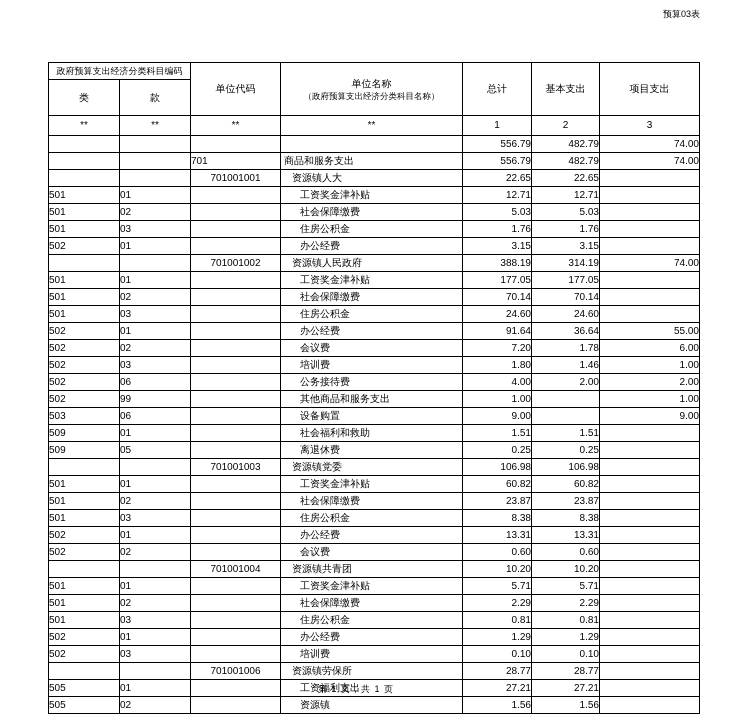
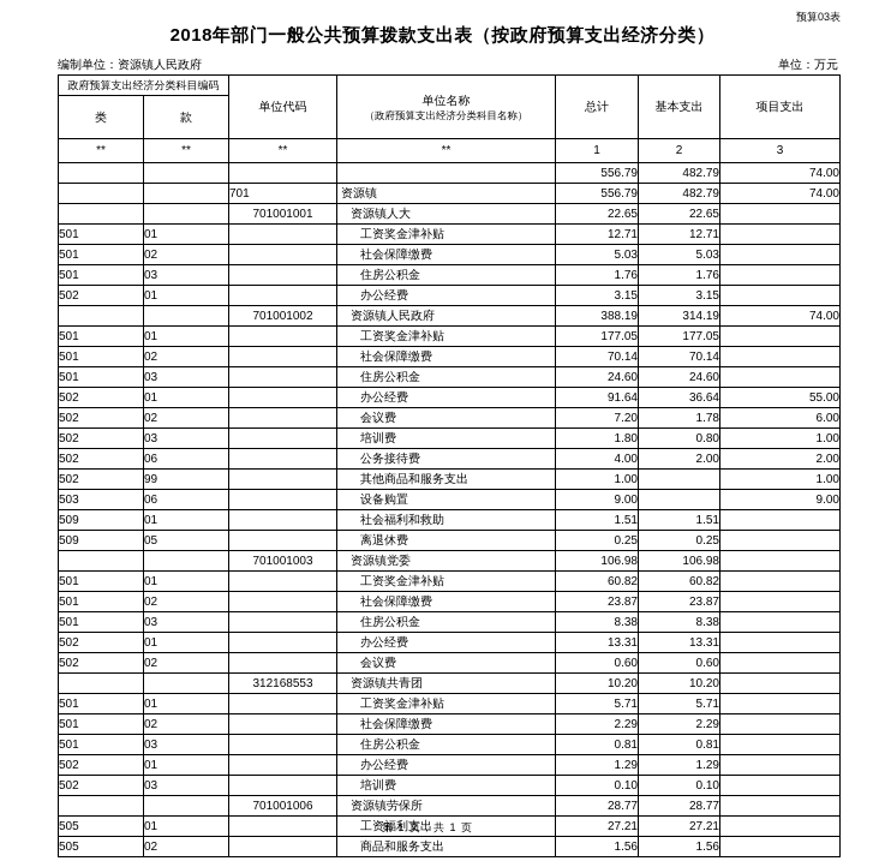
  预算03表
+ 2018年部门一般公共预算拨款支出表（按政府预算支出经济分类）
+ 编制单位：资源镇人民政府
+ 单位：万元
  政府预算支出经济分类科目编码	单位代码	单位名称 （政府预算支出经济分类科目名称）	总计	基本支出	项目支出
  类	款
  **	**	**	**	1	2	3
  				556.79	482.79	74.00
- 		701	商品和服务支出	556.79	482.79	74.00
+ 		701	资源镇	556.79	482.79	74.00
  		701001001	资源镇人大	22.65	22.65
  501	01		工资奖金津补贴	12.71	12.71
  501	02		社会保障缴费	5.03	5.03
  501	03		住房公积金	1.76	1.76
  502	01		办公经费	3.15	3.15
  		701001002	资源镇人民政府	388.19	314.19	74.00
  501	01		工资奖金津补贴	177.05	177.05
  501	02		社会保障缴费	70.14	70.14
  501	03		住房公积金	24.60	24.60
  502	01		办公经费	91.64	36.64	55.00
  502	02		会议费	7.20	1.78	6.00
- 502	03		培训费	1.80	1.46	1.00
+ 502	03		培训费	1.80	0.80	1.00
  502	06		公务接待费	4.00	2.00	2.00
  502	99		其他商品和服务支出	1.00		1.00
  503	06		设备购置	9.00		9.00
  509	01		社会福利和救助	1.51	1.51
  509	05		离退休费	0.25	0.25
  		701001003	资源镇党委	106.98	106.98
  501	01		工资奖金津补贴	60.82	60.82
  501	02		社会保障缴费	23.87	23.87
  501	03		住房公积金	8.38	8.38
  502	01		办公经费	13.31	13.31
  502	02		会议费	0.60	0.60
- 		701001004	资源镇共青团	10.20	10.20
+ 		312168553	资源镇共青团	10.20	10.20
  501	01		工资奖金津补贴	5.71	5.71
  501	02		社会保障缴费	2.29	2.29
  501	03		住房公积金	0.81	0.81
  502	01		办公经费	1.29	1.29
  502	03		培训费	0.10	0.10
  		701001006	资源镇劳保所	28.77	28.77
  505	01		工资福利支出	27.21	27.21
- 505	02		资源镇	1.56	1.56
+ 505	02		商品和服务支出	1.56	1.56
  第 1 页，共 1 页
